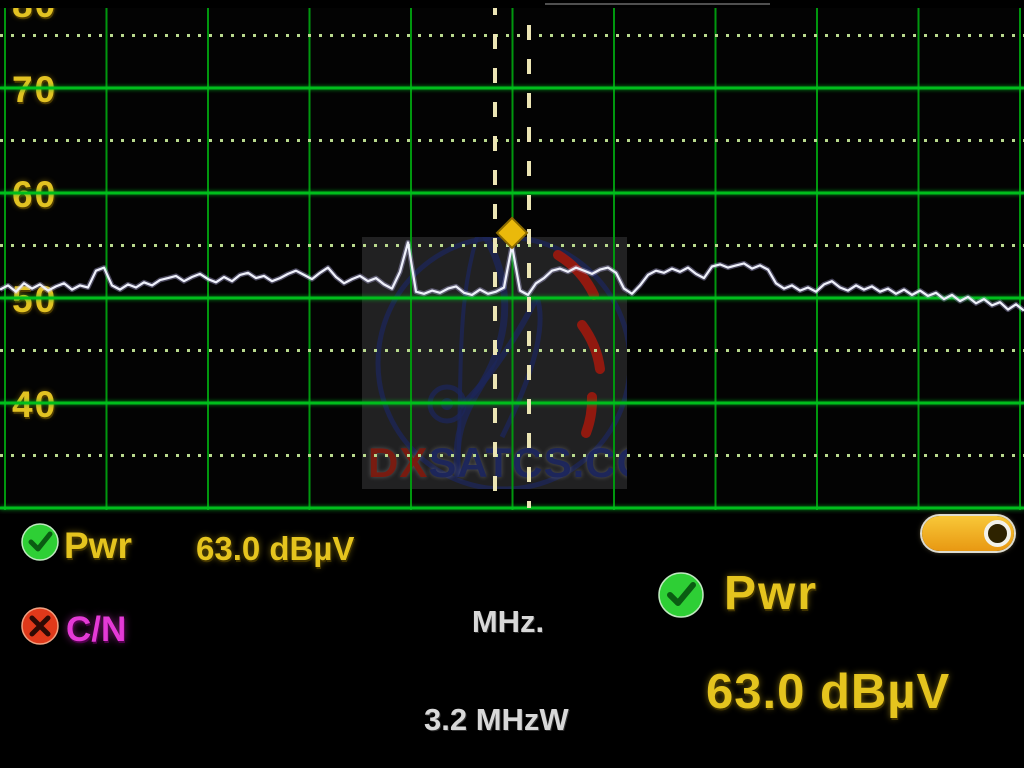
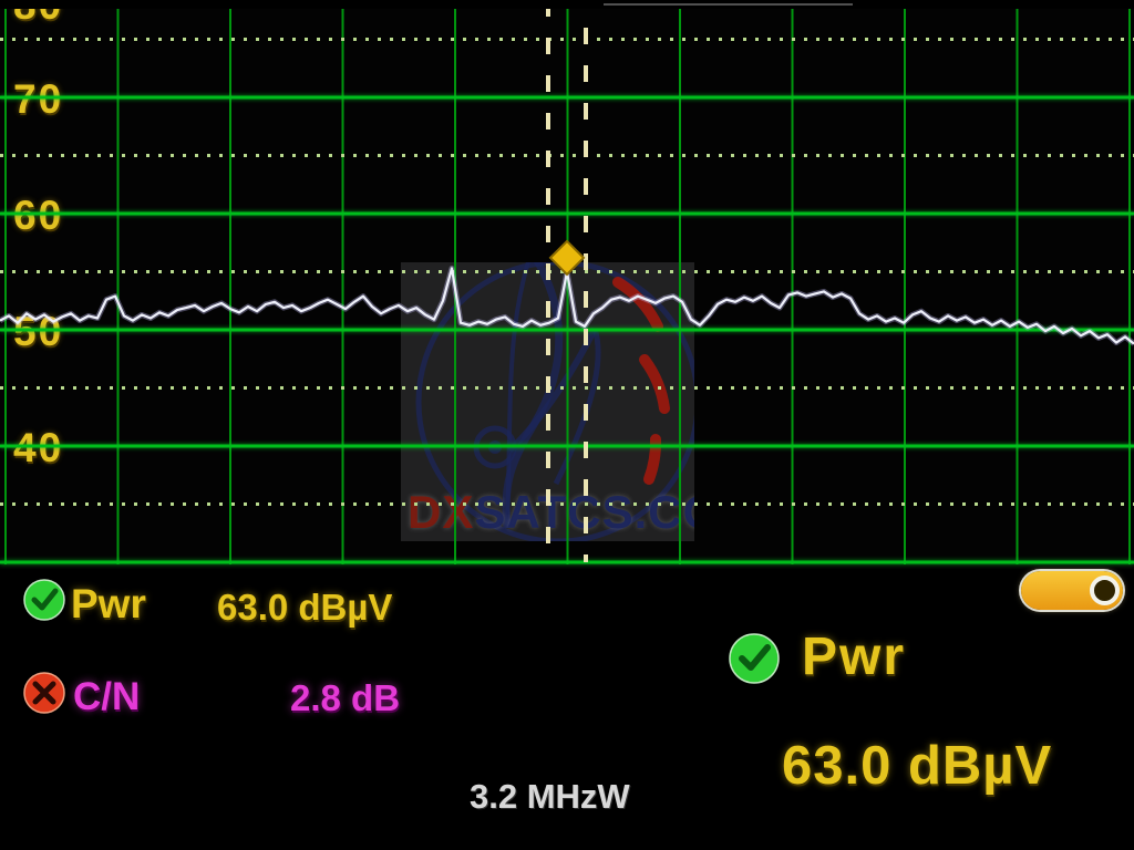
  DXSATCS.C
  Pwr
  63.0 dBµV
- MHz.
  C/N
+ 2.8 dB
  Pwr
  3.2 MHzW
  63.0 dBµV
